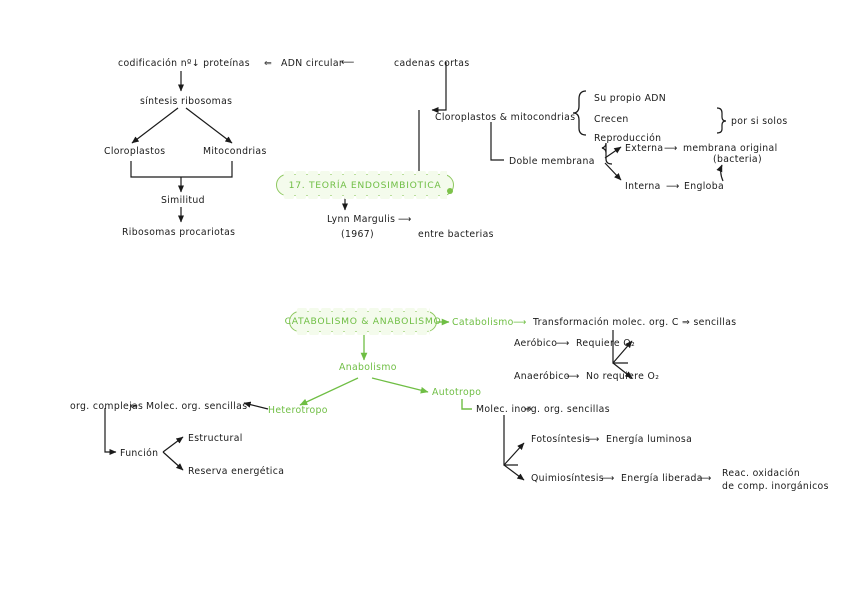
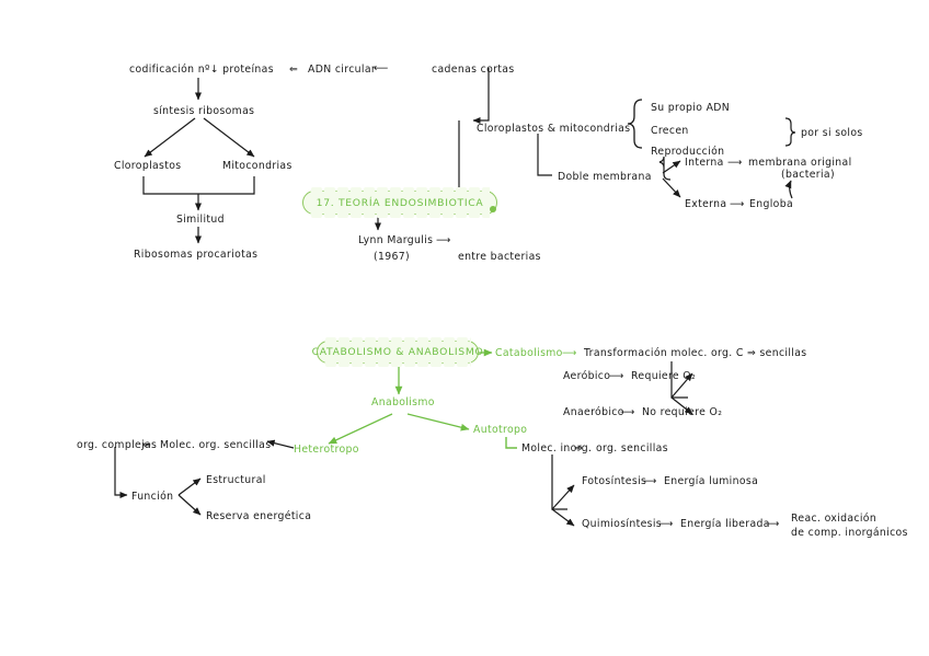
  codificación nº↓ proteínas
  ⇐
  ADN circular
  ⟵
  cadenas cortas
  síntesis ribosomas
  Cloroplastos
  Mitocondrias
  Similitud
  Ribosomas procariotas
  Cloroplastos & mitocondrias
  Su propio ADN
  Crecen
  Reproducción
  por si solos
  Doble membrana
- Externa
+ Interna
  ⟶
  membrana original
  (bacteria)
- Interna
+ Externa
  ⟶
  Engloba
  17. TEORÍA ENDOSIMBIOTICA
  Lynn Margulis
  (1967)
  ⟶
  entre bacterias
  CATABOLISMO & ANABOLISMO
  Catabolismo
  ⟶
  Transformación molec. org. C ⇒ sencillas
  Aeróbico
  ⟶
  Requiere O₂
  Anaeróbico
  ⟶
  No requiere O₂
  Anabolismo
  Autotropo
  Heterotropo
  org. complejas
  ⇐
  Molec. org. sencillas
  Función
  Estructural
  Reserva energética
  Molec. inorg.
  ⇒
  org. sencillas
  Fotosíntesis
  ⟶
  Energía luminosa
  Quimiosíntesis
  ⟶
  Energía liberada
  ⟶
  Reac. oxidación
  de comp. inorgánicos
